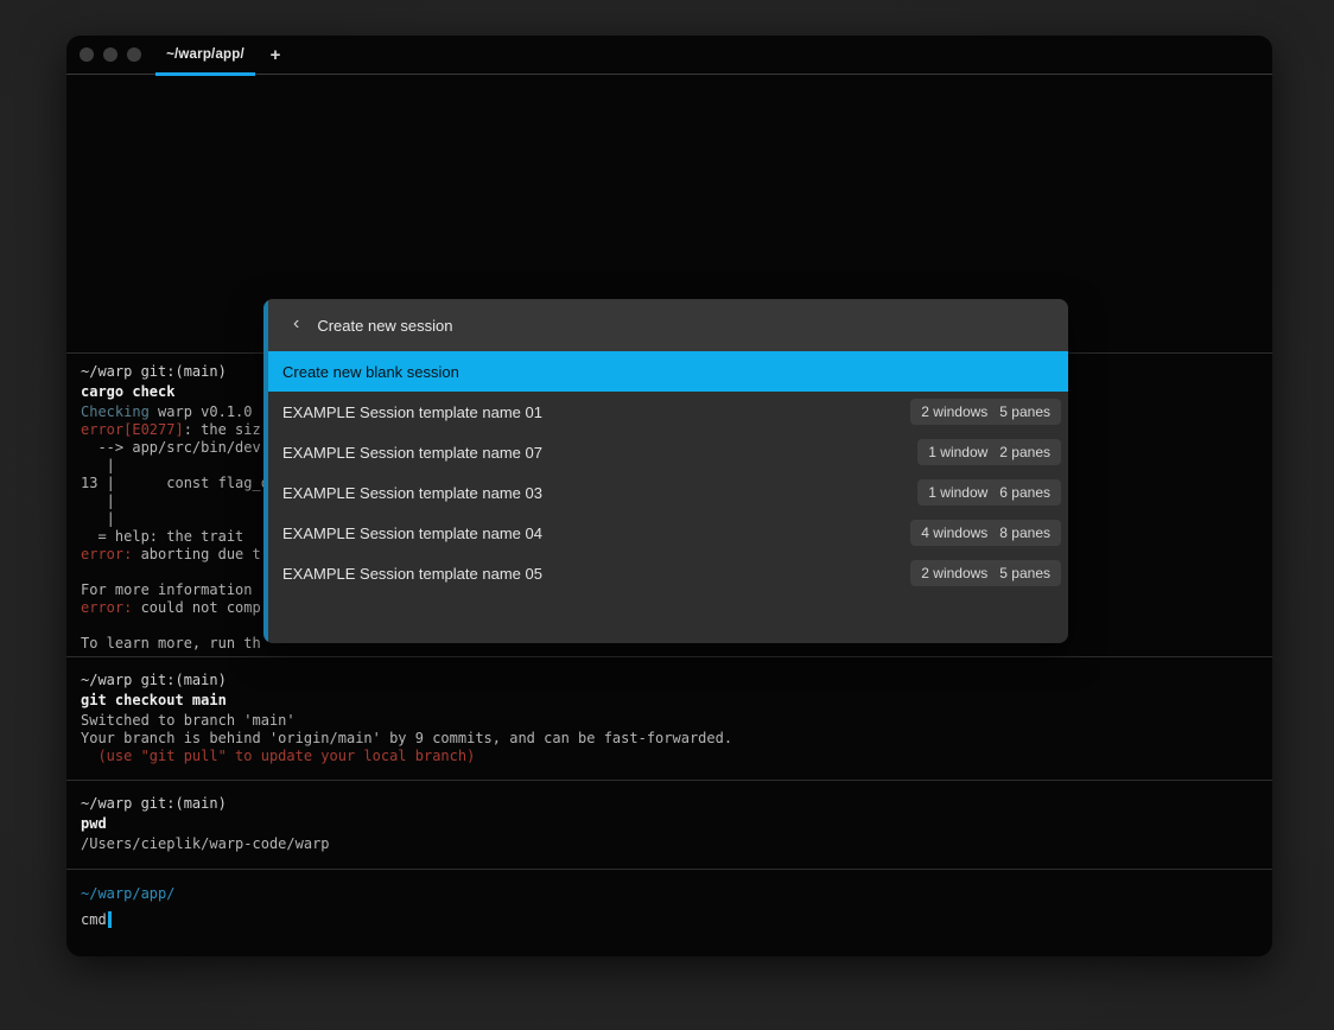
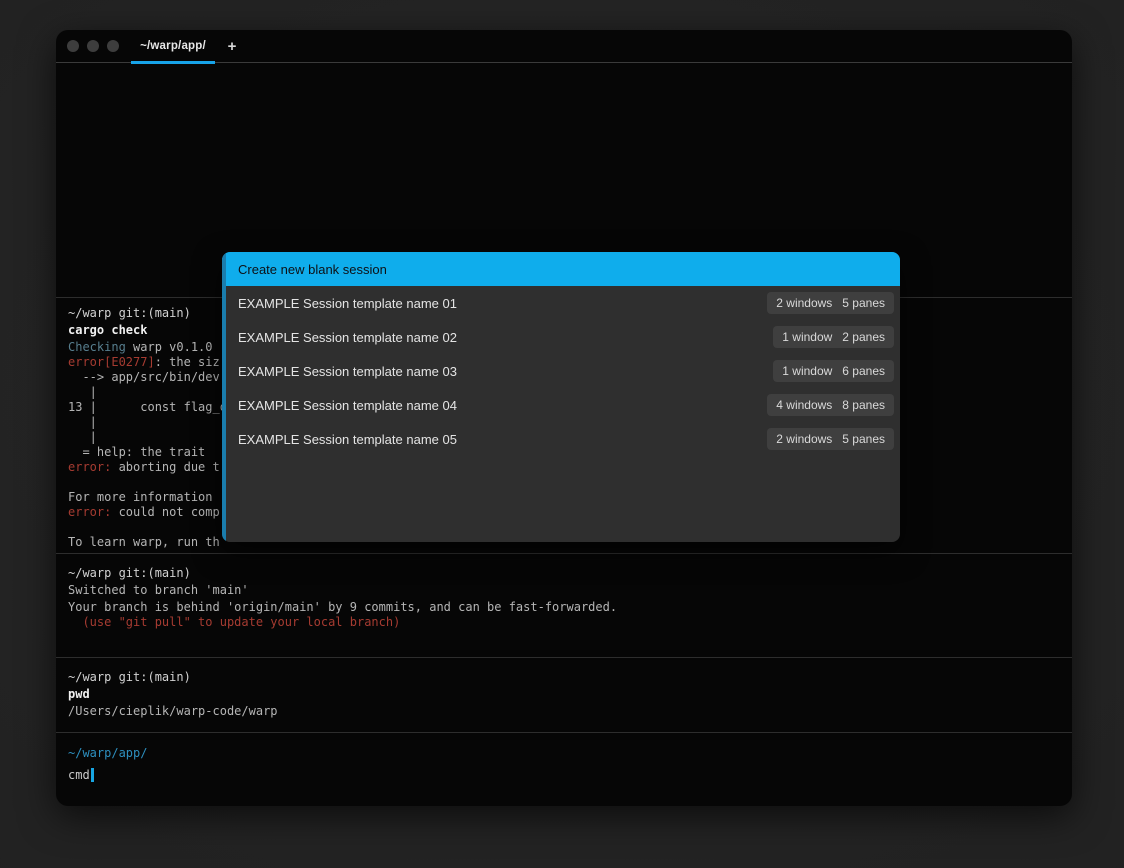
  ~/warp/app/
  +
  ~/warp git:(main)
  cargo check
  Checking warp v0.1.0
  error[E0277]: the siz
  --> app/src/bin/dev
  |
  13 | const flag_
  |
  |
  = help: the trait
  error: aborting due t
  For more information
  error: could not comp
- To learn more, run th
+ To learn warp, run th
  ~/warp git:(main)
- git checkout main
  Switched to branch 'main'
  Your branch is behind 'origin/main' by 9 commits, and can be fast-forwarded.
  (use "git pull" to update your local branch)
  ~/warp git:(main)
  pwd
  /Users/cieplik/warp-code/warp
  ~/warp/app/
  cmd
- ‹
- Create new session
  Create new blank session
  EXAMPLE Session template name 01
  2 windows
  5 panes
- EXAMPLE Session template name 07
+ EXAMPLE Session template name 02
  1 window
  2 panes
  EXAMPLE Session template name 03
  1 window
  6 panes
  EXAMPLE Session template name 04
  4 windows
  8 panes
  EXAMPLE Session template name 05
  2 windows
  5 panes
